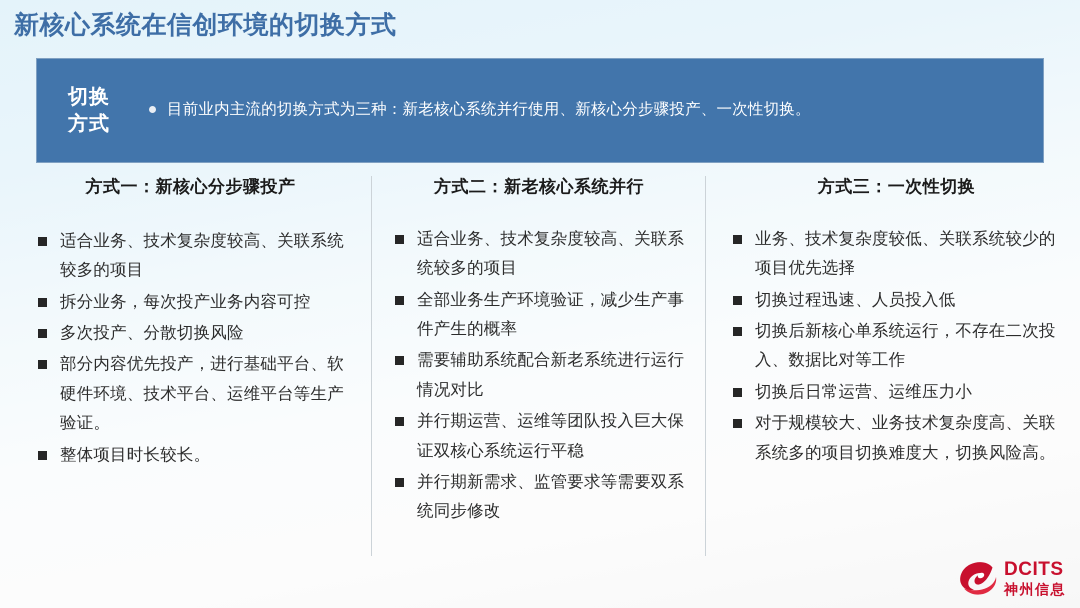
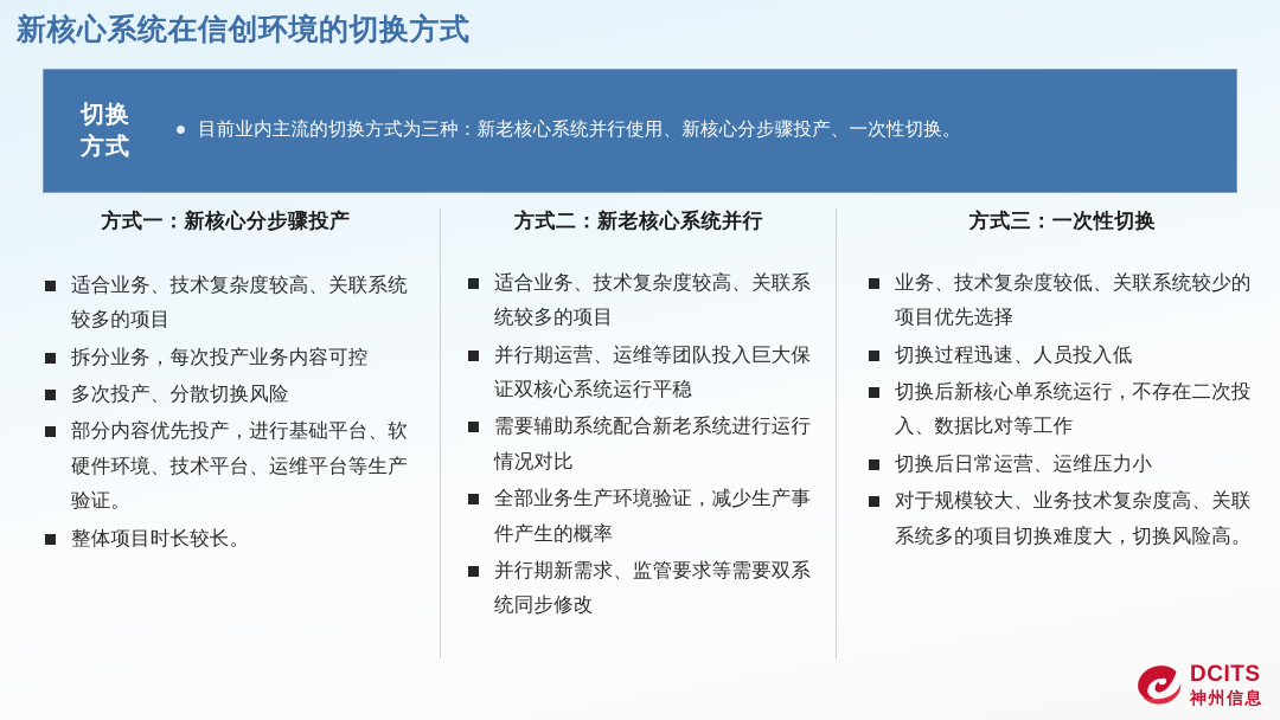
  新核心系统在信创环境的切换方式
  切换
  方式
  目前业内主流的切换方式为三种：新老核心系统并行使用、新核心分步骤投产、一次性切换。
  方式一：新核心分步骤投产
  适合业务、技术复杂度较高、关联系统较多的项目
  拆分业务，每次投产业务内容可控
  多次投产、分散切换风险
  部分内容优先投产，进行基础平台、软硬件环境、技术平台、运维平台等生产验证。
  整体项目时长较长。
  方式二：新老核心系统并行
  适合业务、技术复杂度较高、关联系统较多的项目
- 全部业务生产环境验证，减少生产事件产生的概率
+ 并行期运营、运维等团队投入巨大保证双核心系统运行平稳
  需要辅助系统配合新老系统进行运行情况对比
- 并行期运营、运维等团队投入巨大保证双核心系统运行平稳
+ 全部业务生产环境验证，减少生产事件产生的概率
  并行期新需求、监管要求等需要双系统同步修改
  方式三：一次性切换
  业务、技术复杂度较低、关联系统较少的项目优先选择
  切换过程迅速、人员投入低
  切换后新核心单系统运行，不存在二次投入、数据比对等工作
  切换后日常运营、运维压力小
  对于规模较大、业务技术复杂度高、关联系统多的项目切换难度大，切换风险高。
  DCITS
  神州信息
